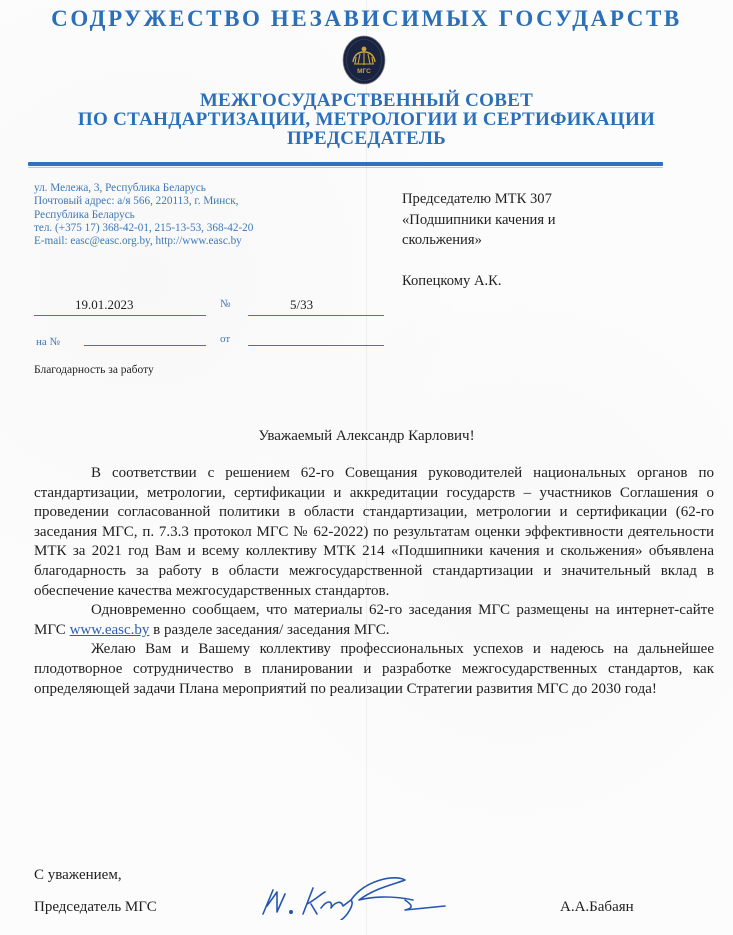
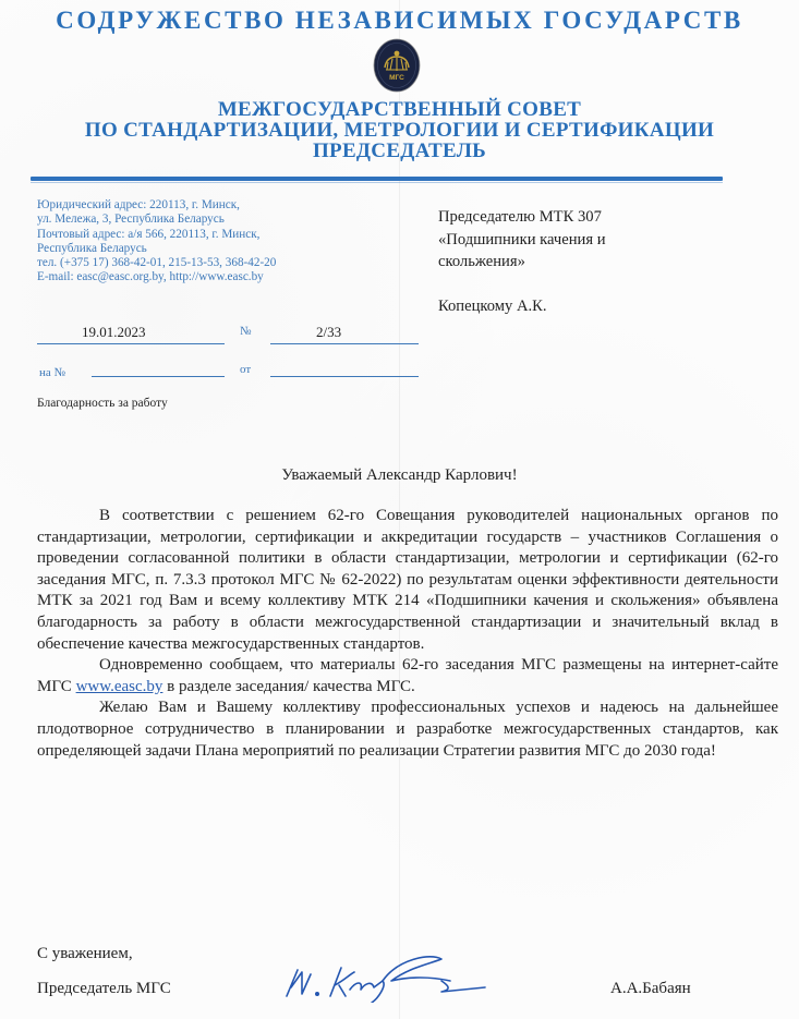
  СОДРУЖЕСТВО НЕЗАВИСИМЫХ ГОСУДАРСТВ
  МЕЖГОСУДАРСТВЕННЫЙ СОВЕТ
  ПО СТАНДАРТИЗАЦИИ, МЕТРОЛОГИИ И СЕРТИФИКАЦИИ
  ПРЕДСЕДАТЕЛЬ
+ Юридический адрес: 220113, г. Минск,
  ул. Мележа, 3, Республика Беларусь
  Почтовый адрес: а/я 566, 220113, г. Минск,
  Республика Беларусь
  тел. (+375 17) 368-42-01, 215-13-53, 368-42-20
  E-mail: easc@easc.org.by, http://www.easc.by
  19.01.2023
  №
- 5/33
+ 2/33
  на №
  от
  Благодарность за работу
  Председателю МТК 307
  «Подшипники качения и
  скольжения»
  Копецкому А.К.
  Уважаемый Александр Карлович!
  В соответствии с решением 62-го Совещания руководителей национальных органов по стандартизации, метрологии, сертификации и аккредитации государств – участников Соглашения о проведении согласованной политики в области стандартизации, метрологии и сертификации (62-го заседания МГС, п. 7.3.3 протокол МГС № 62-2022) по результатам оценки эффективности деятельности МТК за 2021 год Вам и всему коллективу МТК 214 «Подшипники качения и скольжения» объявлена благодарность за работу в области межгосударственной стандартизации и значительный вклад в обеспечение качества межгосударственных стандартов.
- Одновременно сообщаем, что материалы 62-го заседания МГС размещены на интернет-сайте МГС www.easc.by в разделе заседания/ заседания МГС.
+ Одновременно сообщаем, что материалы 62-го заседания МГС размещены на интернет-сайте МГС www.easc.by в разделе заседания/ качества МГС.
  Желаю Вам и Вашему коллективу профессиональных успехов и надеюсь на дальнейшее плодотворное сотрудничество в планировании и разработке межгосударственных стандартов, как определяющей задачи Плана мероприятий по реализации Стратегии развития МГС до 2030 года!
  С уважением,
  Председатель МГС
  А.А.Бабаян
